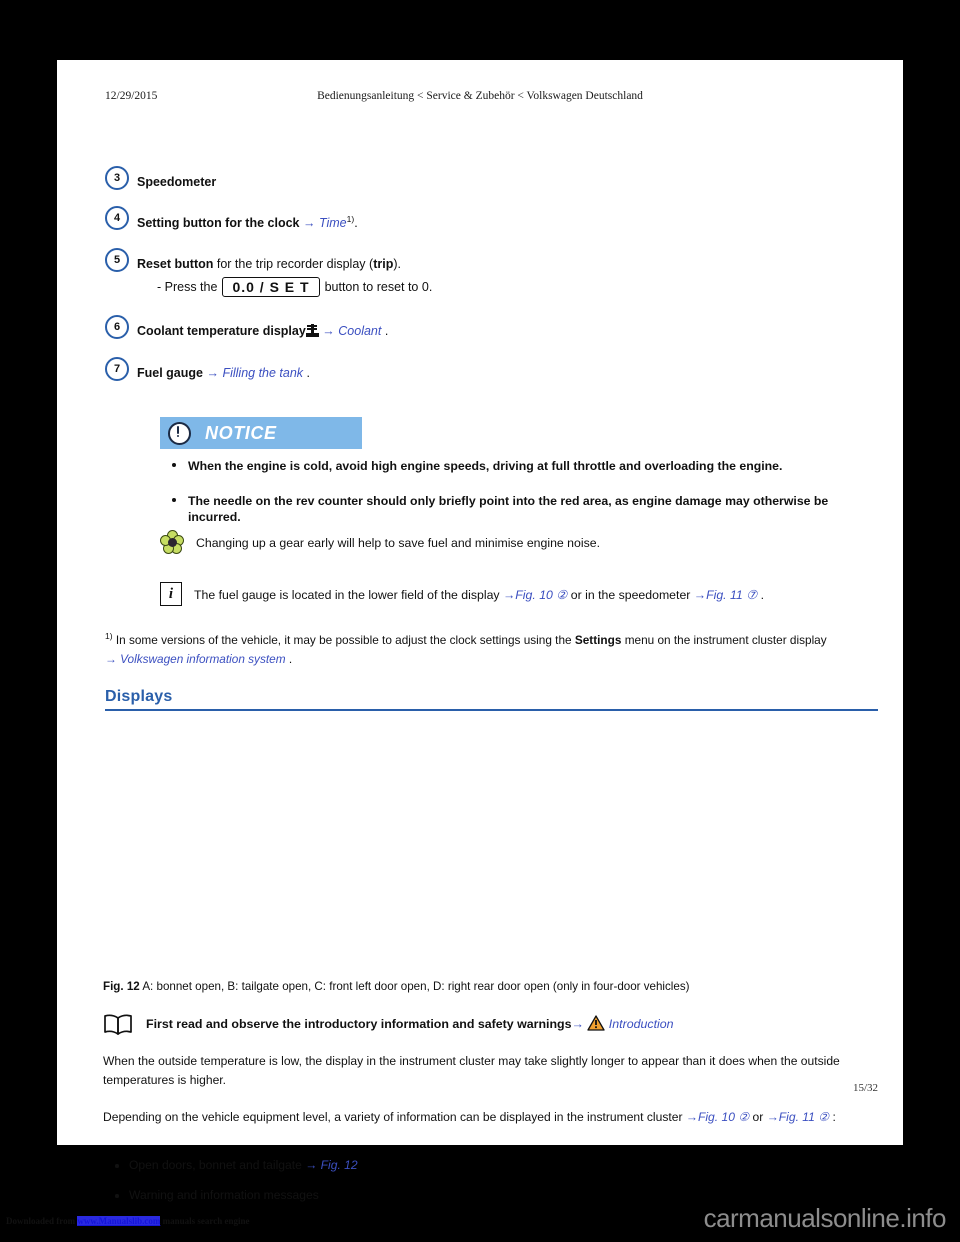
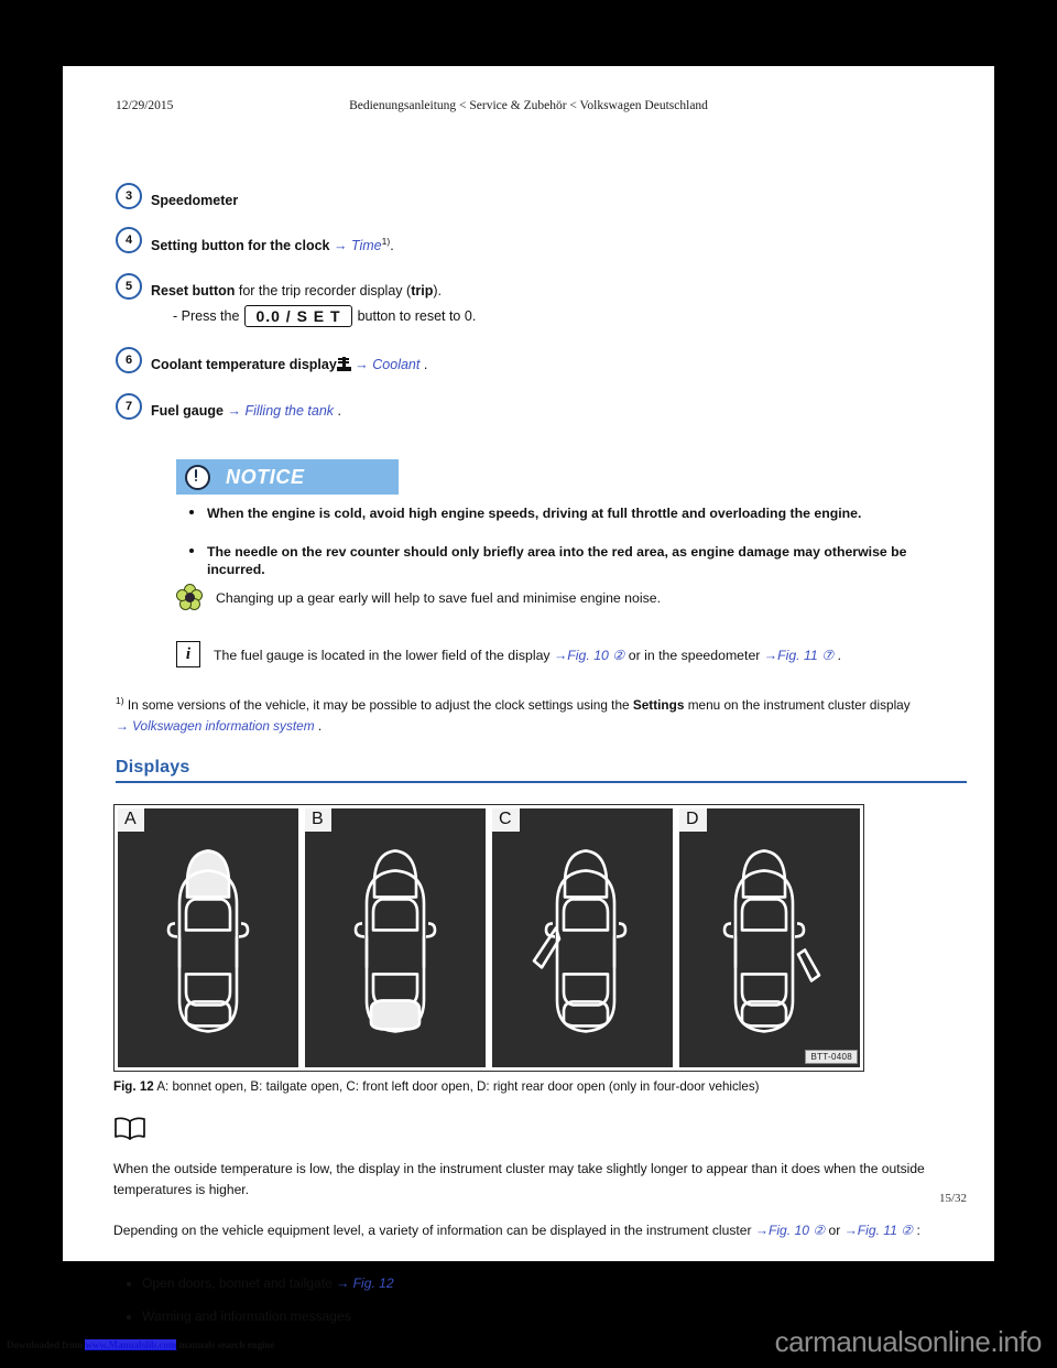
  12/29/2015
  Bedienungsanleitung < Service & Zubehör < Volkswagen Deutschland
  3
  Speedometer
  4
  Setting button for the clock → Time1).
  5
  Reset button for the trip recorder display (trip).
  - Press the
  0.0 / S E T
  button to reset to 0.
  6
  Coolant temperature display → Coolant .
  7
  Fuel gauge → Filling the tank .
  NOTICE
  When the engine is cold, avoid high engine speeds, driving at full throttle and overloading the engine.
- The needle on the rev counter should only briefly point into the red area, as engine damage may otherwise be incurred.
+ The needle on the rev counter should only briefly area into the red area, as engine damage may otherwise be incurred.
  Changing up a gear early will help to save fuel and minimise engine noise.
  i
  The fuel gauge is located in the lower field of the display →Fig. 10 ② or in the speedometer →Fig. 11 ⑦ .
  1) In some versions of the vehicle, it may be possible to adjust the clock settings using the Settings menu on the instrument cluster display
  → Volkswagen information system .
  Displays
+ A
+ B
+ C
+ D
+ BTT-0408
  Fig. 12 A: bonnet open, B: tailgate open, C: front left door open, D: right rear door open (only in four-door vehicles)
- First read and observe the introductory information and safety warnings→ Introduction
  When the outside temperature is low, the display in the instrument cluster may take slightly longer to appear than it does when the outside temperatures is higher.
  Depending on the vehicle equipment level, a variety of information can be displayed in the instrument cluster →Fig. 10 ② or →Fig. 11 ② :
  15/32
  carmanualsonline.info
